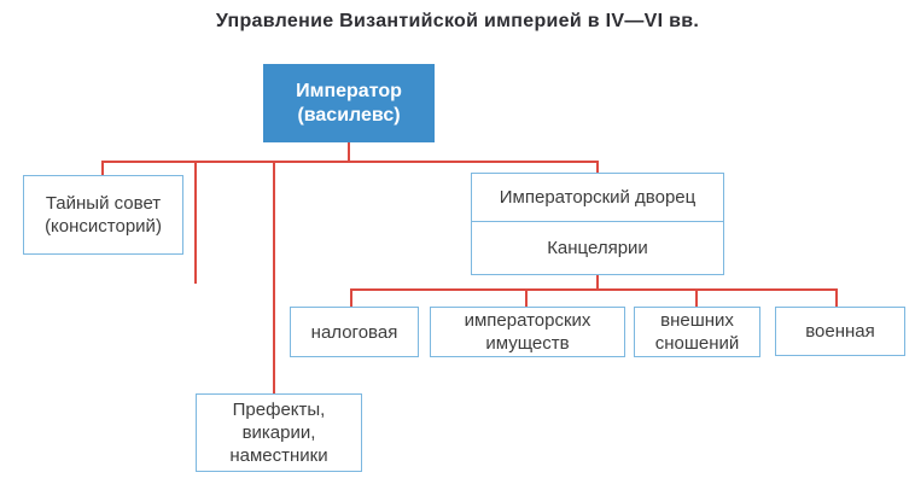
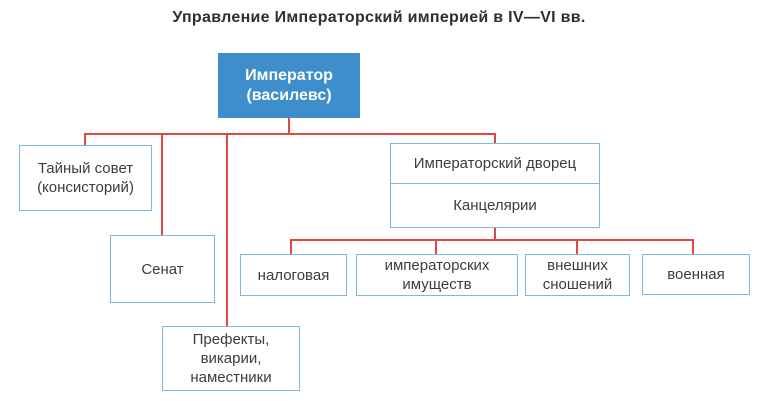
- Управление Византийской империей в IV—VI вв.
+ Управление Императорский империей в IV—VI вв.
  Император
  (василевс)
  Тайный совет
  (консисторий)
+ Сенат
  Префекты,
  викарии,
  наместники
  Императорский дворец
  Канцелярии
  налоговая
  императорских
  имуществ
  внешних
  сношений
  военная
